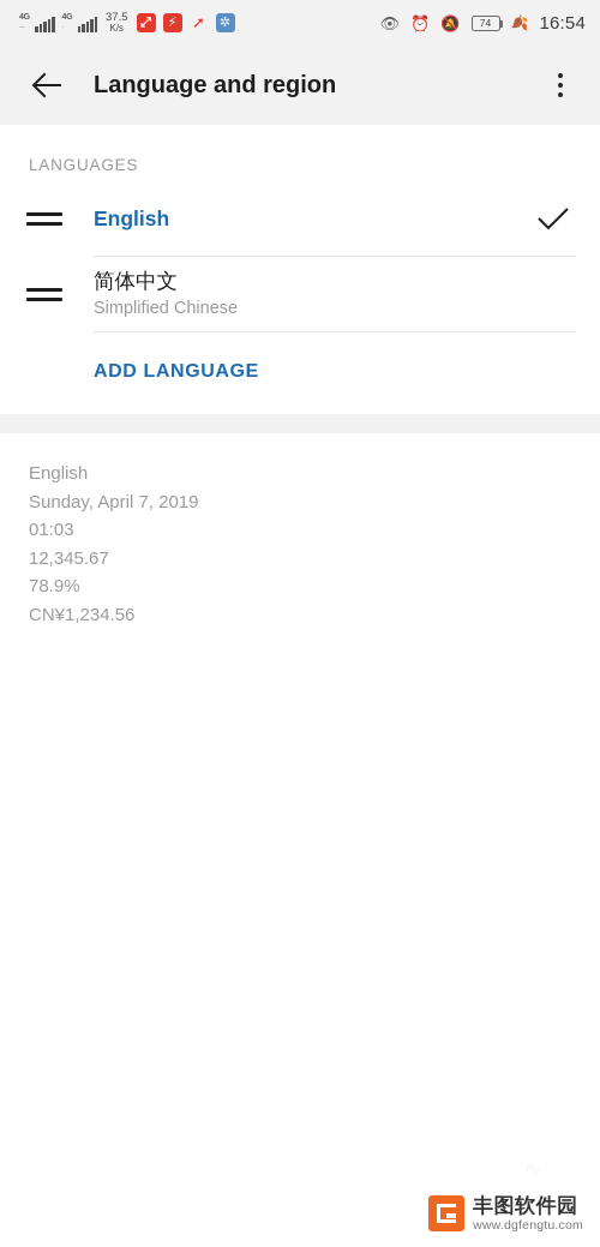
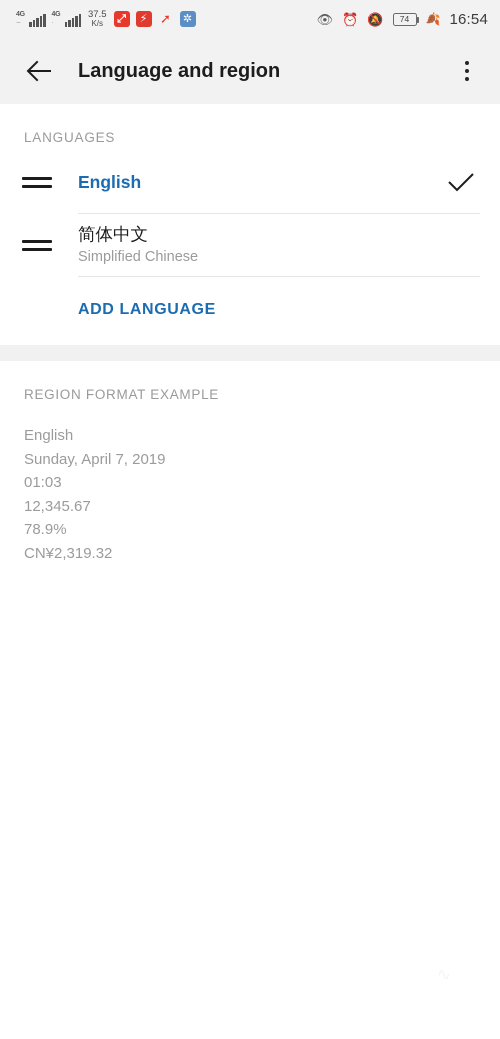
  37.5
  K/s
  ⤢
  ⚡
  ➚
  ✲
  👁
  ⏰
  🔕
  74
  🍂
  16:54
  Language and region
  LANGUAGES
  English
  简体中文
  Simplified Chinese
  ADD LANGUAGE
+ REGION FORMAT EXAMPLE
  English
  Sunday, April 7, 2019
  01:03
  12,345.67
  78.9%
- CN¥1,234.56
+ CN¥2,319.32
- 丰图软件园
- www.dgfengtu.com
